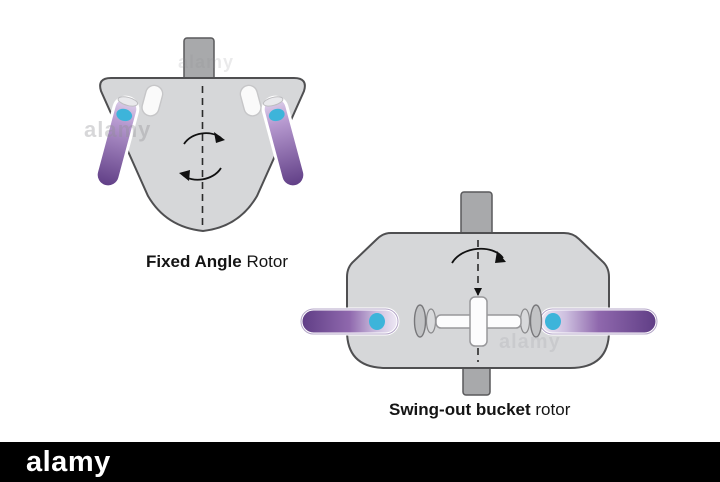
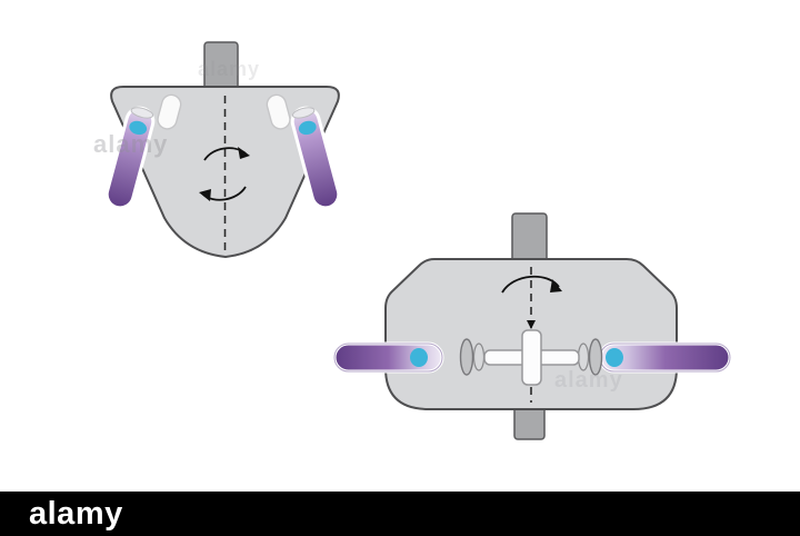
- Fixed Angle Rotor
- Swing-out bucket rotor
  alamy
  alamy
  alamy
  alamy
